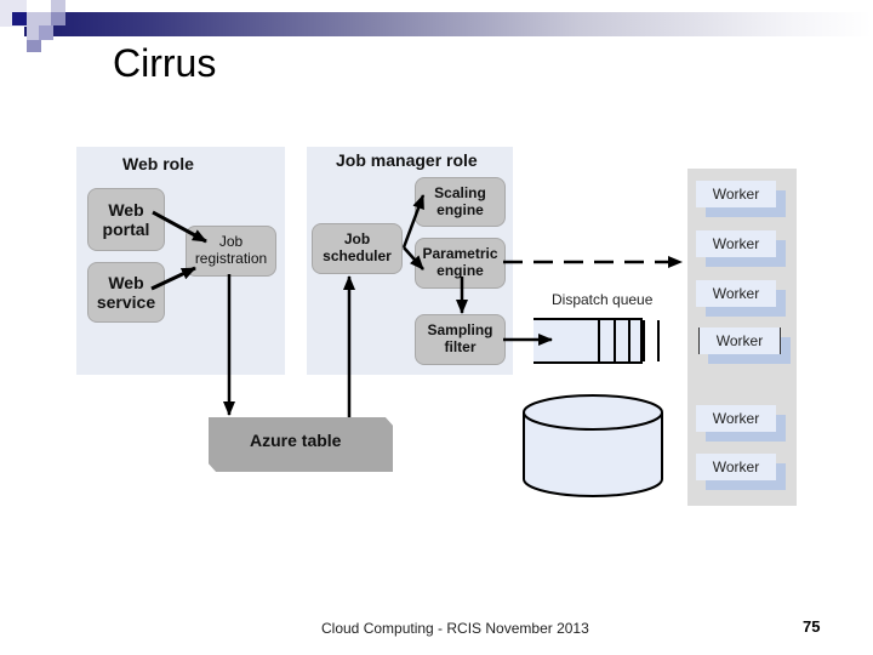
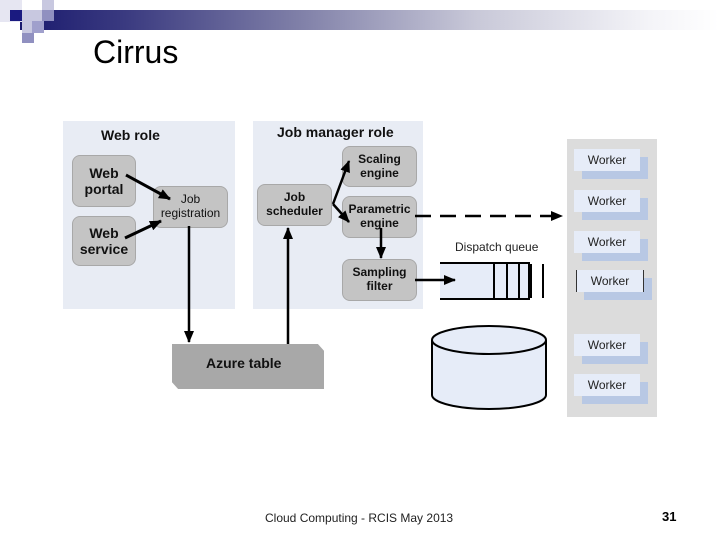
  Cirrus
  Web role
  Job manager role
  Web portal
  Web service
  Job registration
  Job scheduler
  Scaling engine
  Parametric engine
  Sampling filter
  Dispatch queue
  Azure table
  Worker
  Worker
  Worker
  Worker
  Worker
  Worker
- Cloud Computing - RCIS November 2013
+ Cloud Computing - RCIS May 2013
- 75
+ 31
